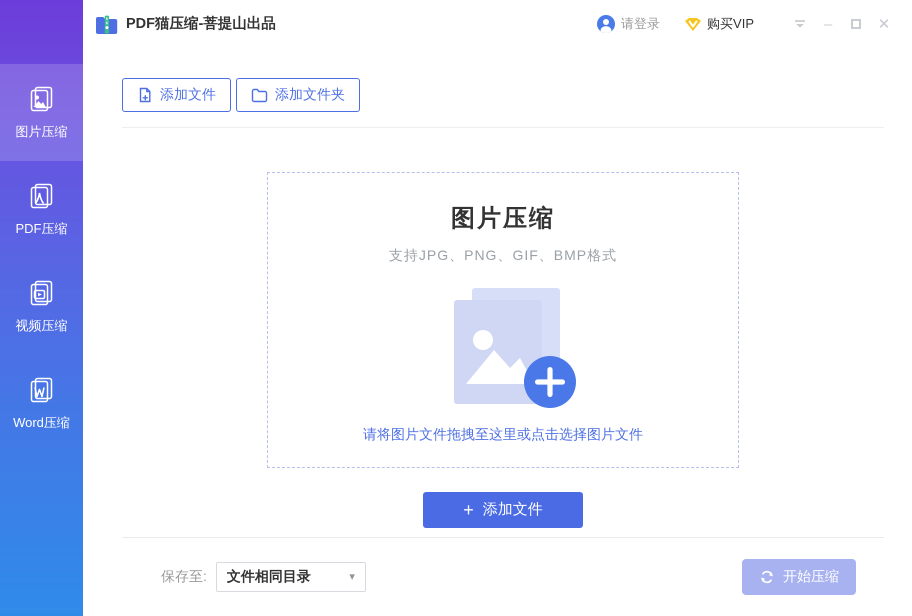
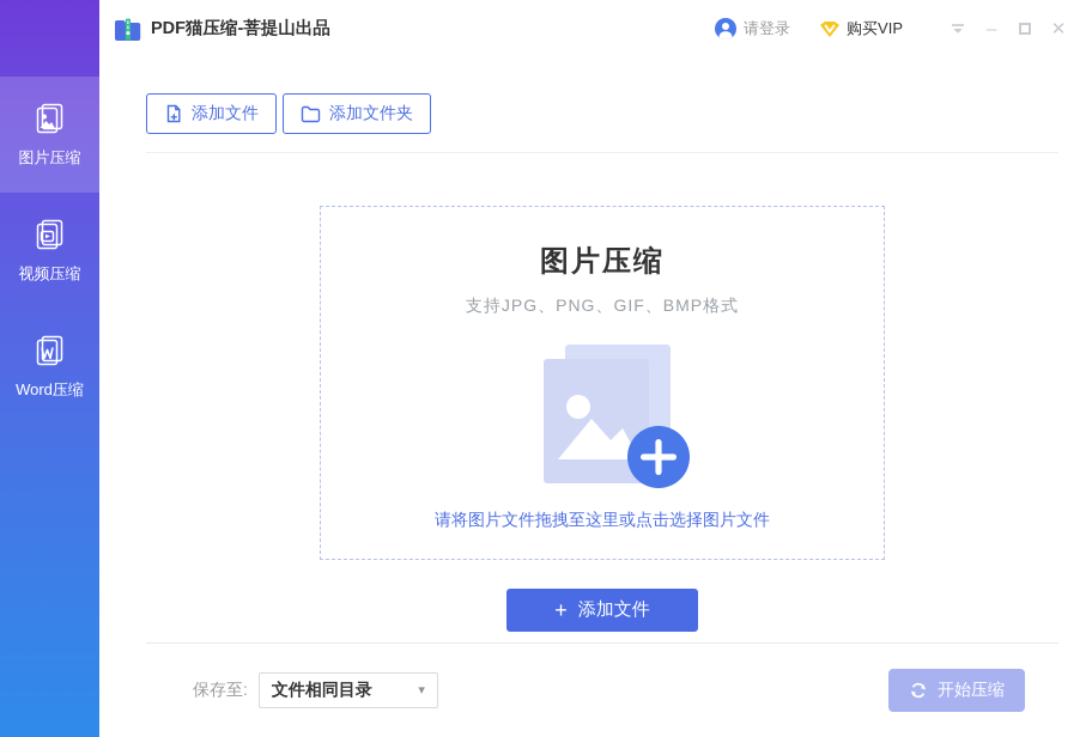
  图片压缩
- PDF压缩
  视频压缩
  Word压缩
  PDF猫压缩-菩提山出品
  请登录
  购买VIP
  –
  ✕
  添加文件
  添加文件夹
  图片压缩
  支持JPG、PNG、GIF、BMP格式
  请将图片文件拖拽至这里或点击选择图片文件
  +
  添加文件
  保存至:
  文件相同目录
  ▾
  开始压缩
